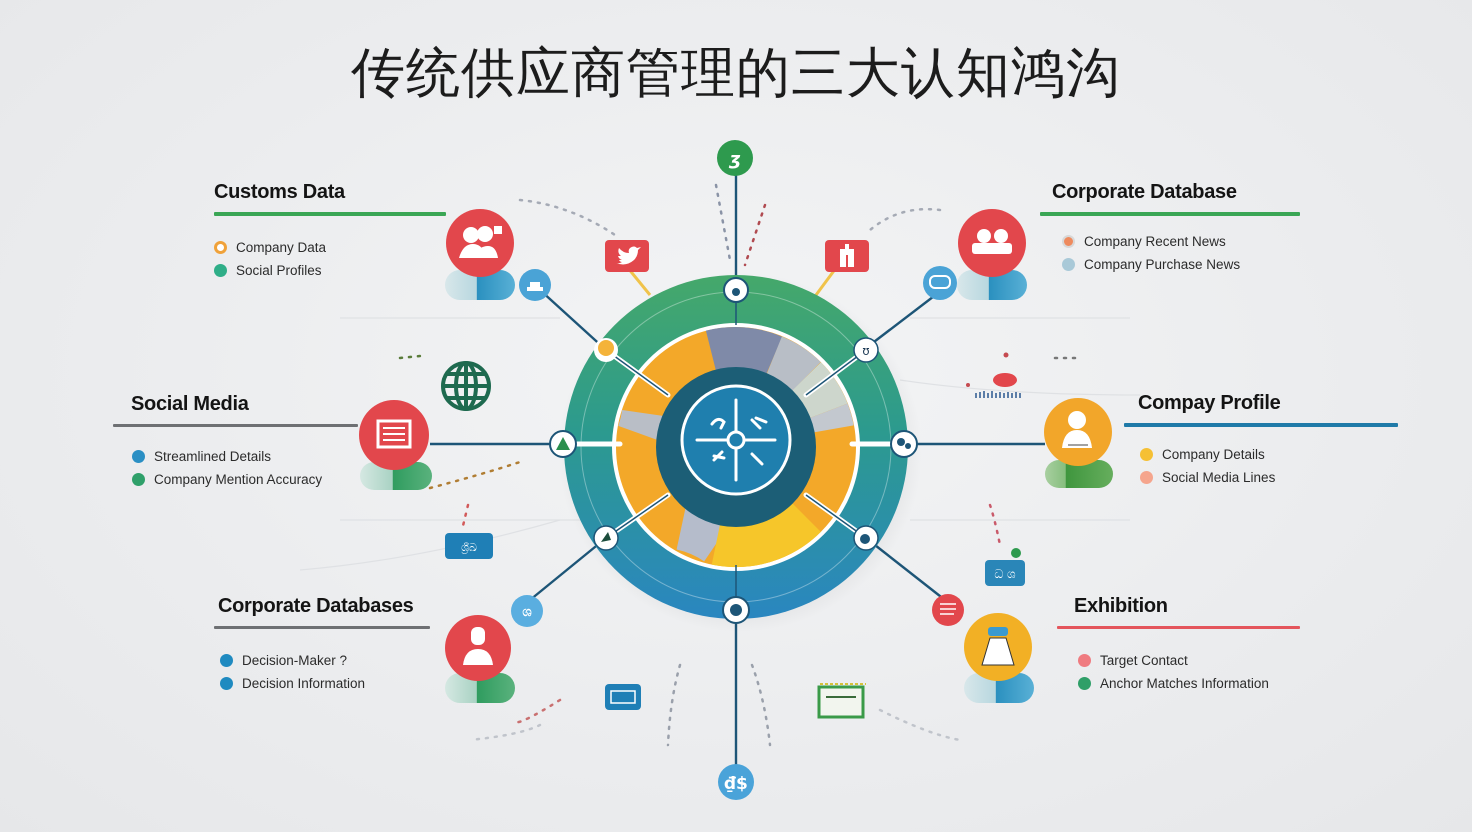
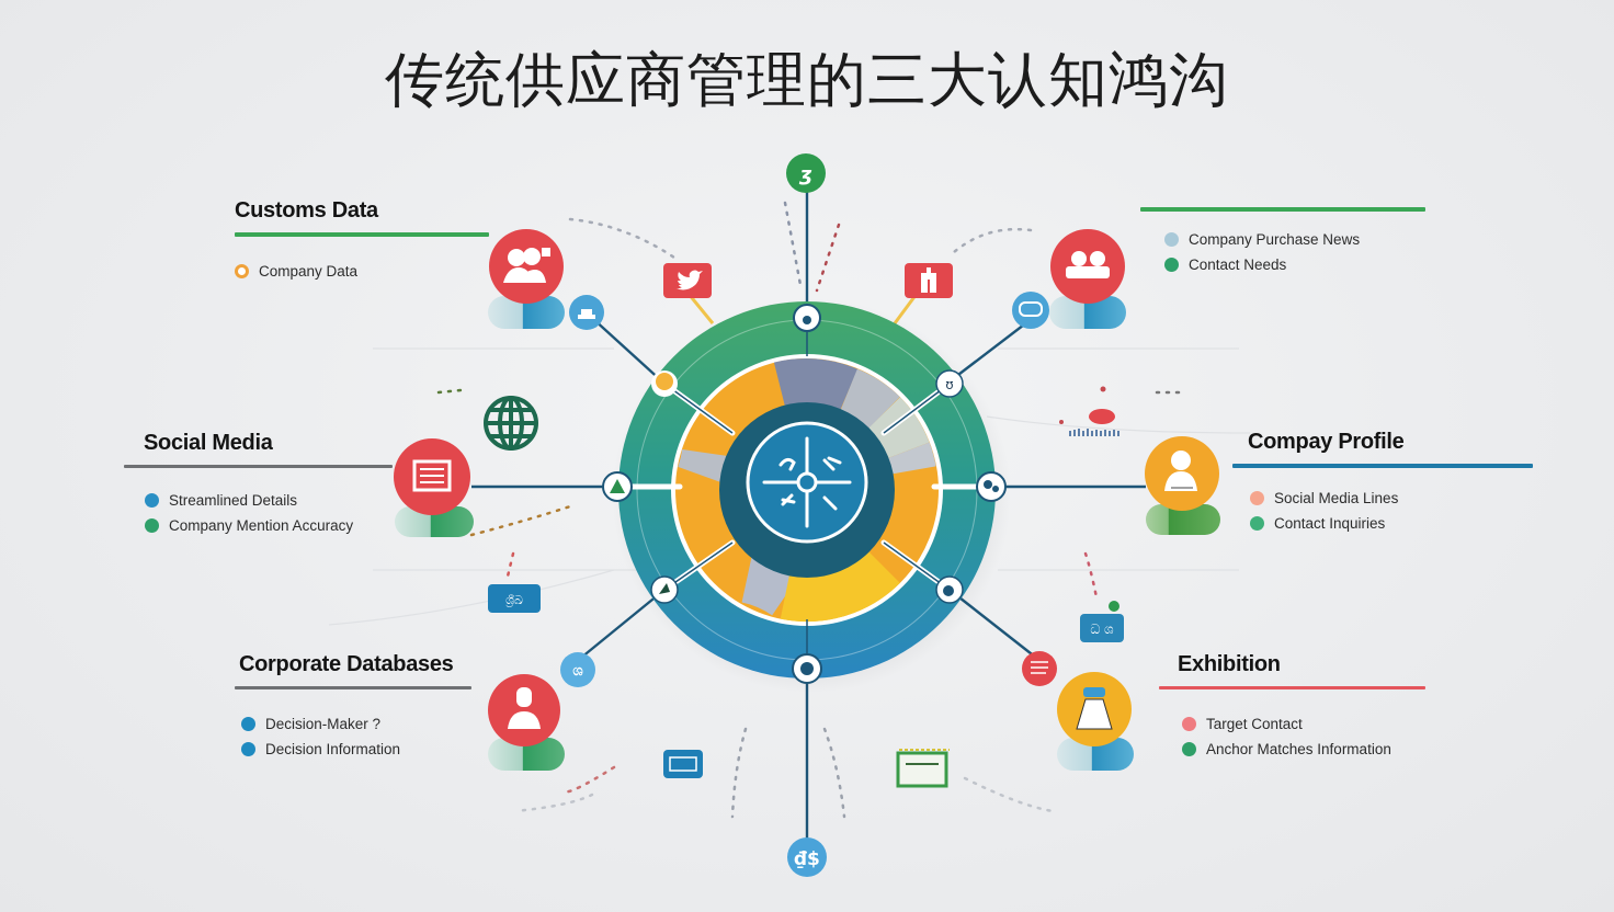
  传统供应商管理的三大认知鸿沟
  ʊ
  ʒ
  ₫$
  ශ
  ශ්‍රීඛ
  ධ ශ
  Customs Data
  Company Data
- Social Profiles
- Corporate Database
- Company Recent News
  Company Purchase News
+ Contact Needs
  Social Media
  Streamlined Details
  Company Mention Accuracy
  Compay Profile
- Company Details
  Social Media Lines
+ Contact Inquiries
  Corporate Databases
  Decision-Maker ?
  Decision Information
  Exhibition
  Target Contact
  Anchor Matches Information
